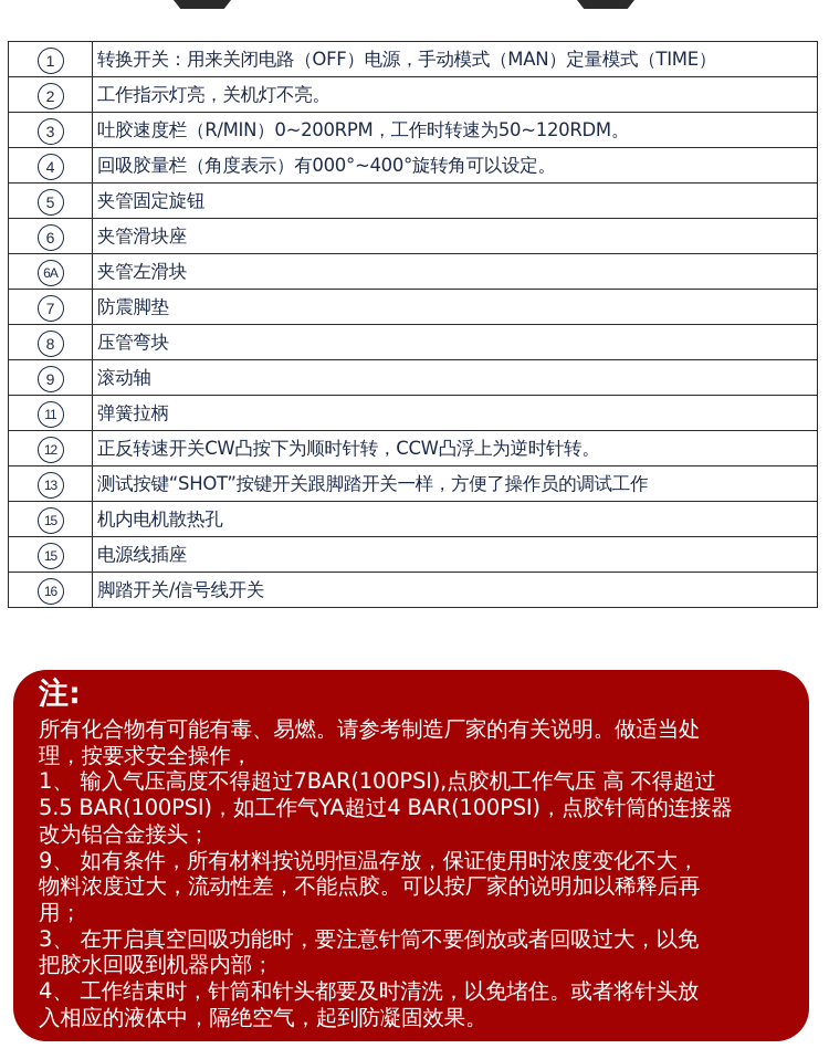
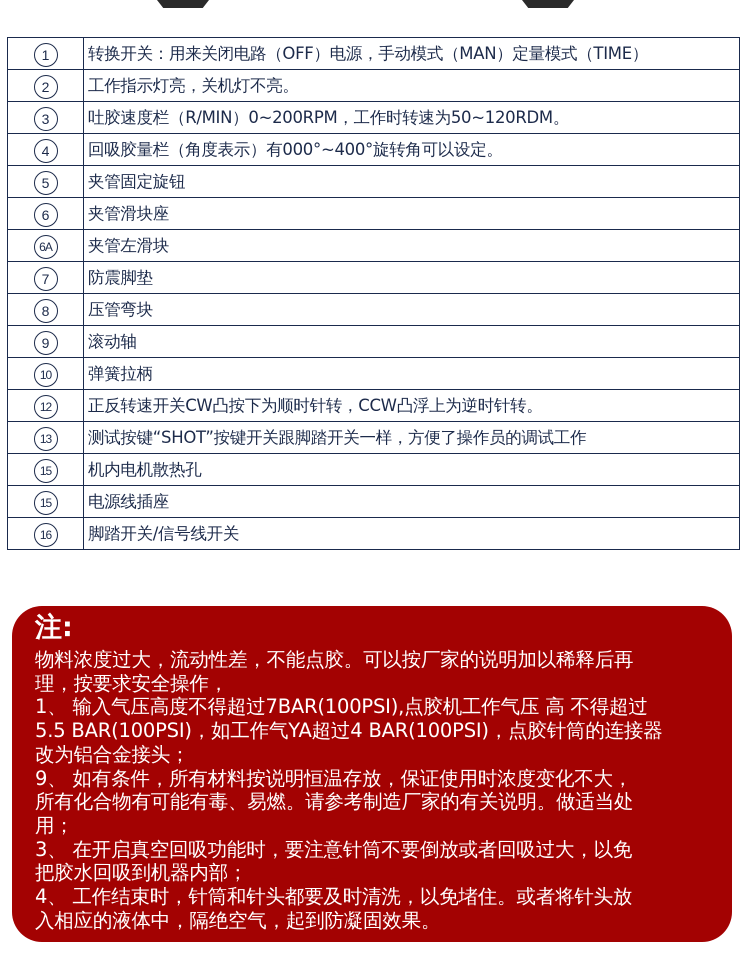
  1	转换开关：用来关闭电路（OFF）电源，手动模式（MAN）定量模式（TIME）
  2	工作指示灯亮，关机灯不亮。
  3	吐胶速度栏（R/MIN）0~200RPM，工作时转速为50~120RDM。
  4	回吸胶量栏（角度表示）有000°~400°旋转角可以设定。
  5	夹管固定旋钮
  6	夹管滑块座
  6A	夹管左滑块
  7	防震脚垫
  8	压管弯块
  9	滚动轴
- 11	弹簧拉柄
+ 10	弹簧拉柄
  12	正反转速开关CW凸按下为顺时针转，CCW凸浮上为逆时针转。
  13	测试按键“SHOT”按键开关跟脚踏开关一样，方便了操作员的调试工作
  15	机内电机散热孔
  15	电源线插座
  16	脚踏开关/信号线开关
  注:
- 所有化合物有可能有毒、易燃。请参考制造厂家的有关说明。做适当处
+ 物料浓度过大，流动性差，不能点胶。可以按厂家的说明加以稀释后再
  理，按要求安全操作，
  1、 输入气压高度不得超过7BAR(100PSI),点胶机工作气压 高 不得超过
  5.5 BAR(100PSI)，如工作气YA超过4 BAR(100PSI)，点胶针筒的连接器
  改为铝合金接头；
  9、 如有条件，所有材料按说明恒温存放，保证使用时浓度变化不大，
- 物料浓度过大，流动性差，不能点胶。可以按厂家的说明加以稀释后再
+ 所有化合物有可能有毒、易燃。请参考制造厂家的有关说明。做适当处
  用；
  3、 在开启真空回吸功能时，要注意针筒不要倒放或者回吸过大，以免
  把胶水回吸到机器内部；
  4、 工作结束时，针筒和针头都要及时清洗，以免堵住。或者将针头放
  入相应的液体中，隔绝空气，起到防凝固效果。
